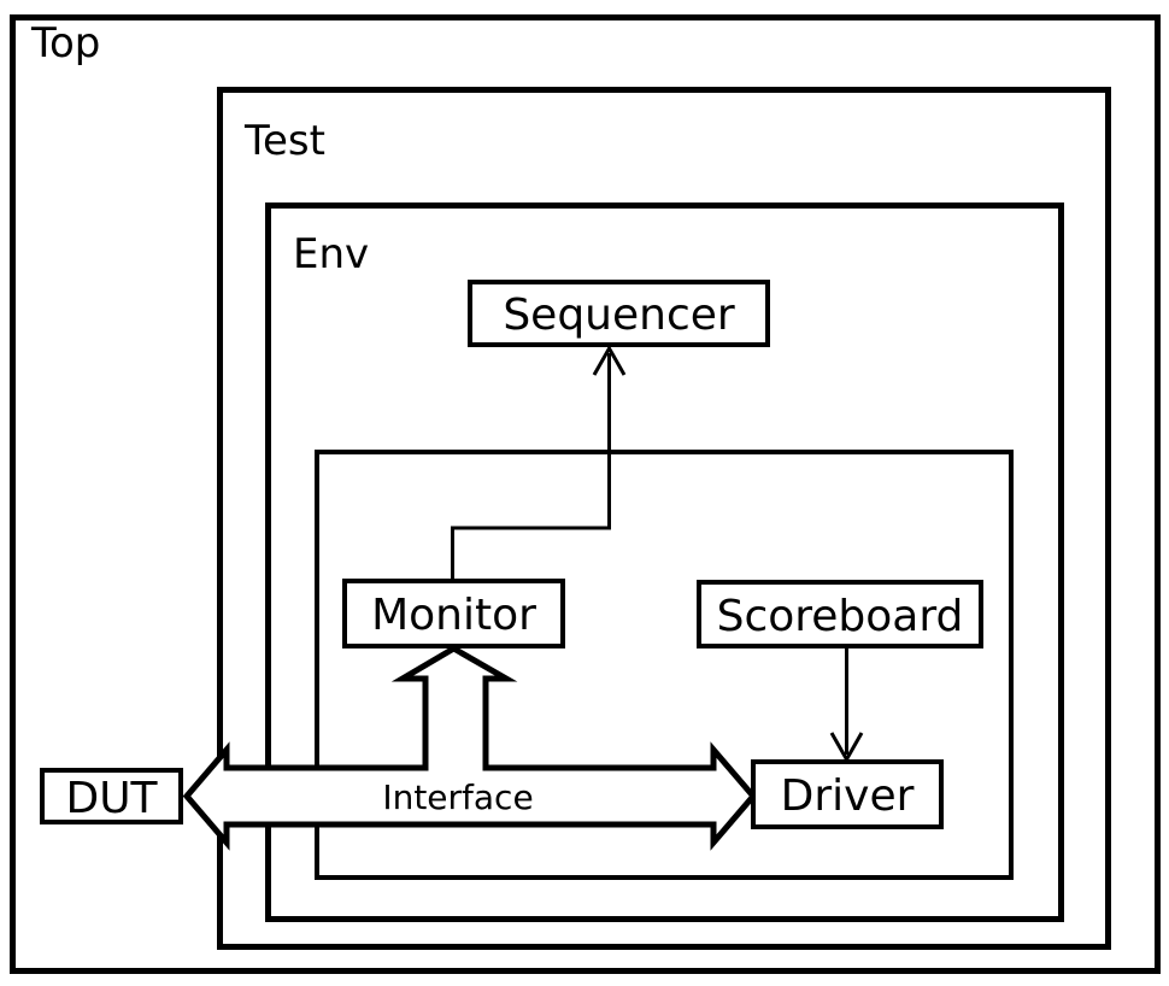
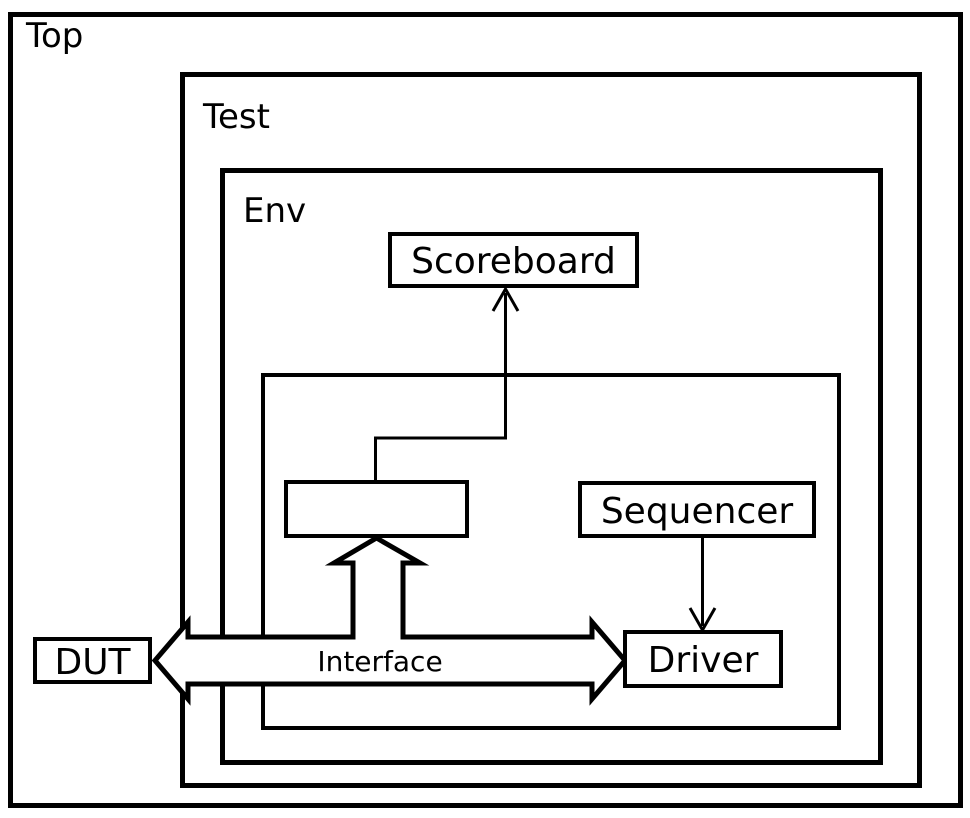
  Top
  Test
  Env
- Sequencer
+ Scoreboard
- Monitor
- Scoreboard
+ Sequencer
  Driver
  DUT
  Interface
